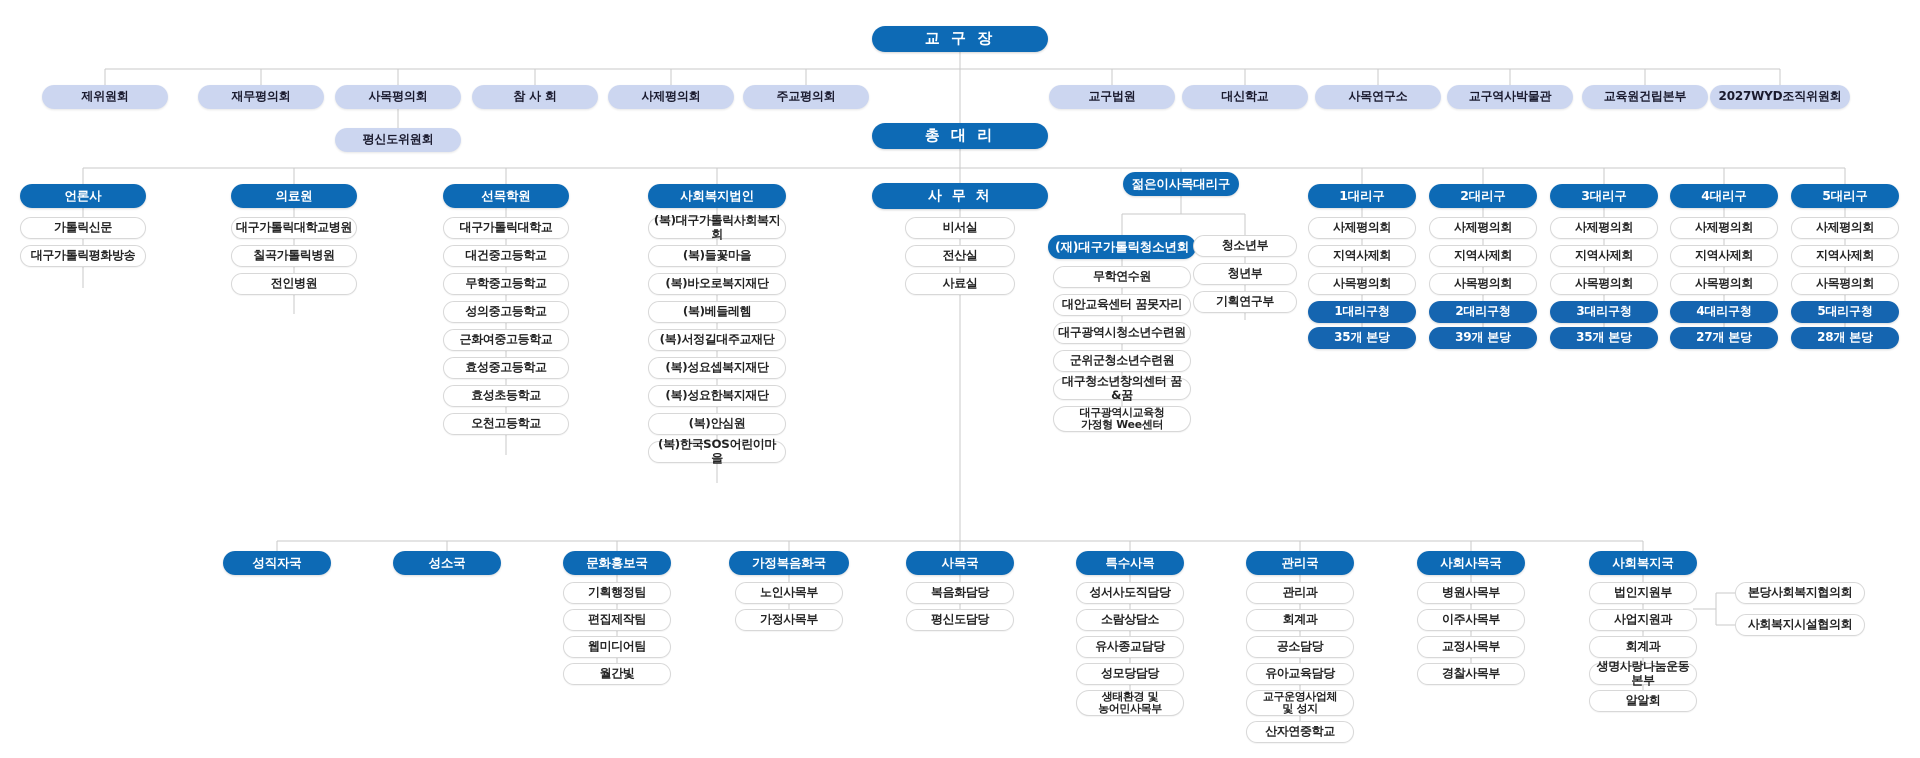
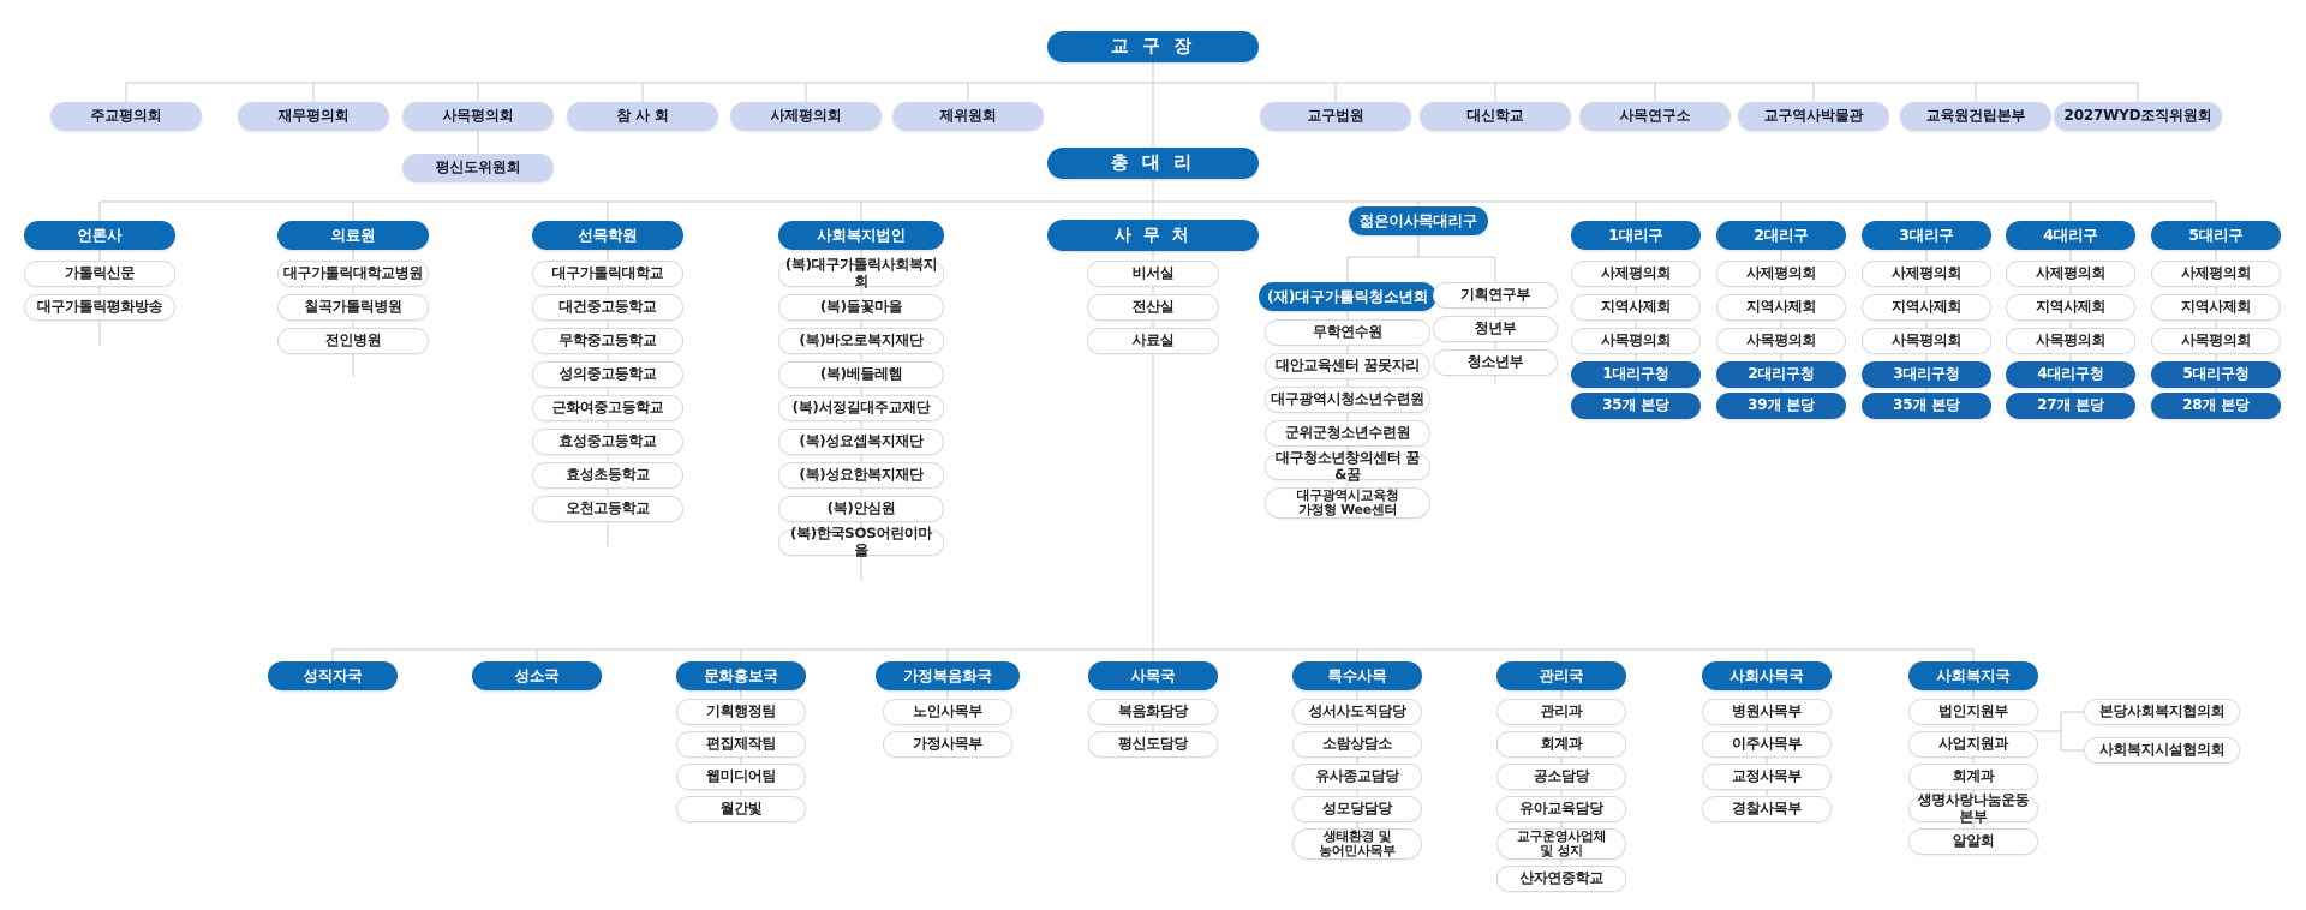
  교 구 장
  총 대 리
- 제위원회
+ 주교평의회
  재무평의회
  사목평의회
  참 사 회
  사제평의회
- 주교평의회
+ 제위원회
  평신도위원회
  교구법원
  대신학교
  사목연구소
  교구역사박물관
  교육원건립본부
  2027WYD조직위원회
  언론사
  가톨릭신문
  대구가톨릭평화방송
  의료원
  대구가톨릭대학교병원
  칠곡가톨릭병원
  전인병원
  선목학원
  대구가톨릭대학교
  대건중고등학교
  무학중고등학교
  성의중고등학교
  근화여중고등학교
  효성중고등학교
  효성초등학교
  오천고등학교
  사회복지법인
  (복)대구가톨릭사회복지회
  (복)들꽃마을
  (복)바오로복지재단
  (복)베들레헴
  (복)서정길대주교재단
  (복)성요셉복지재단
  (복)성요한복지재단
  (복)안심원
  (복)한국SOS어린이마을
  사 무 처
  비서실
  전산실
  사료실
  젊은이사목대리구
  (재)대구가톨릭청소년회
  무학연수원
  대안교육센터 꿈못자리
  대구광역시청소년수련원
  군위군청소년수련원
  대구청소년창의센터 꿈&꿈
  대구광역시교육청
  가정형 Wee센터
- 청소년부
+ 기획연구부
  청년부
- 기획연구부
+ 청소년부
  1대리구
  사제평의회
  지역사제회
  사목평의회
  1대리구청
  35개 본당
  2대리구
  사제평의회
  지역사제회
  사목평의회
  2대리구청
  39개 본당
  3대리구
  사제평의회
  지역사제회
  사목평의회
  3대리구청
  35개 본당
  4대리구
  사제평의회
  지역사제회
  사목평의회
  4대리구청
  27개 본당
  5대리구
  사제평의회
  지역사제회
  사목평의회
  5대리구청
  28개 본당
  성직자국
  성소국
  문화홍보국
  기획행정팀
  편집제작팀
  웹미디어팀
  월간빛
  가정복음화국
  노인사목부
  가정사목부
  사목국
  복음화담당
  평신도담당
  특수사목
  성서사도직담당
  소람상담소
  유사종교담당
  성모당담당
  생태환경 및
  농어민사목부
  관리국
  관리과
  회계과
  공소담당
  유아교육담당
  교구운영사업체
  및 성지
  산자연중학교
  사회사목국
  병원사목부
  이주사목부
  교정사목부
  경찰사목부
  사회복지국
  법인지원부
  사업지원과
  회계과
  생명사랑나눔운동본부
  알알회
  본당사회복지협의회
  사회복지시설협의회
